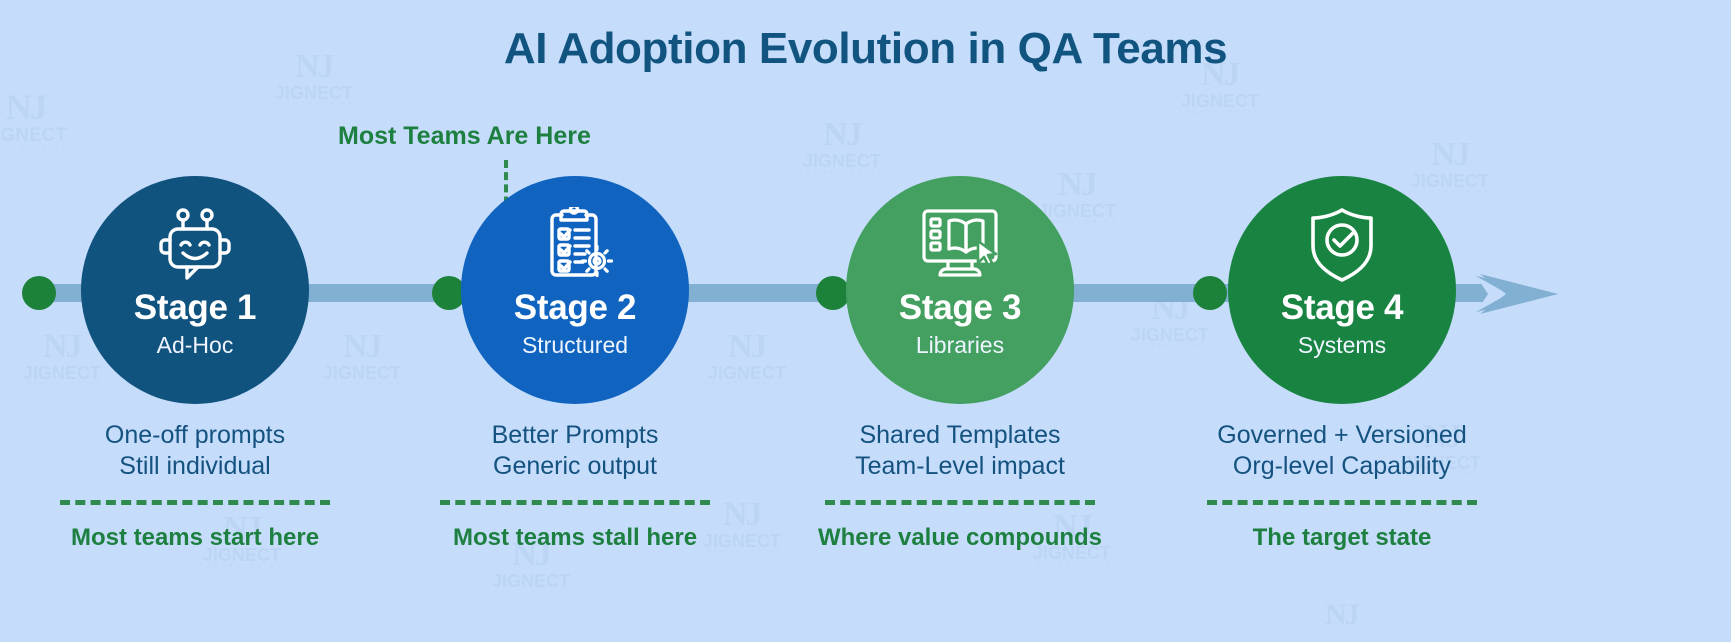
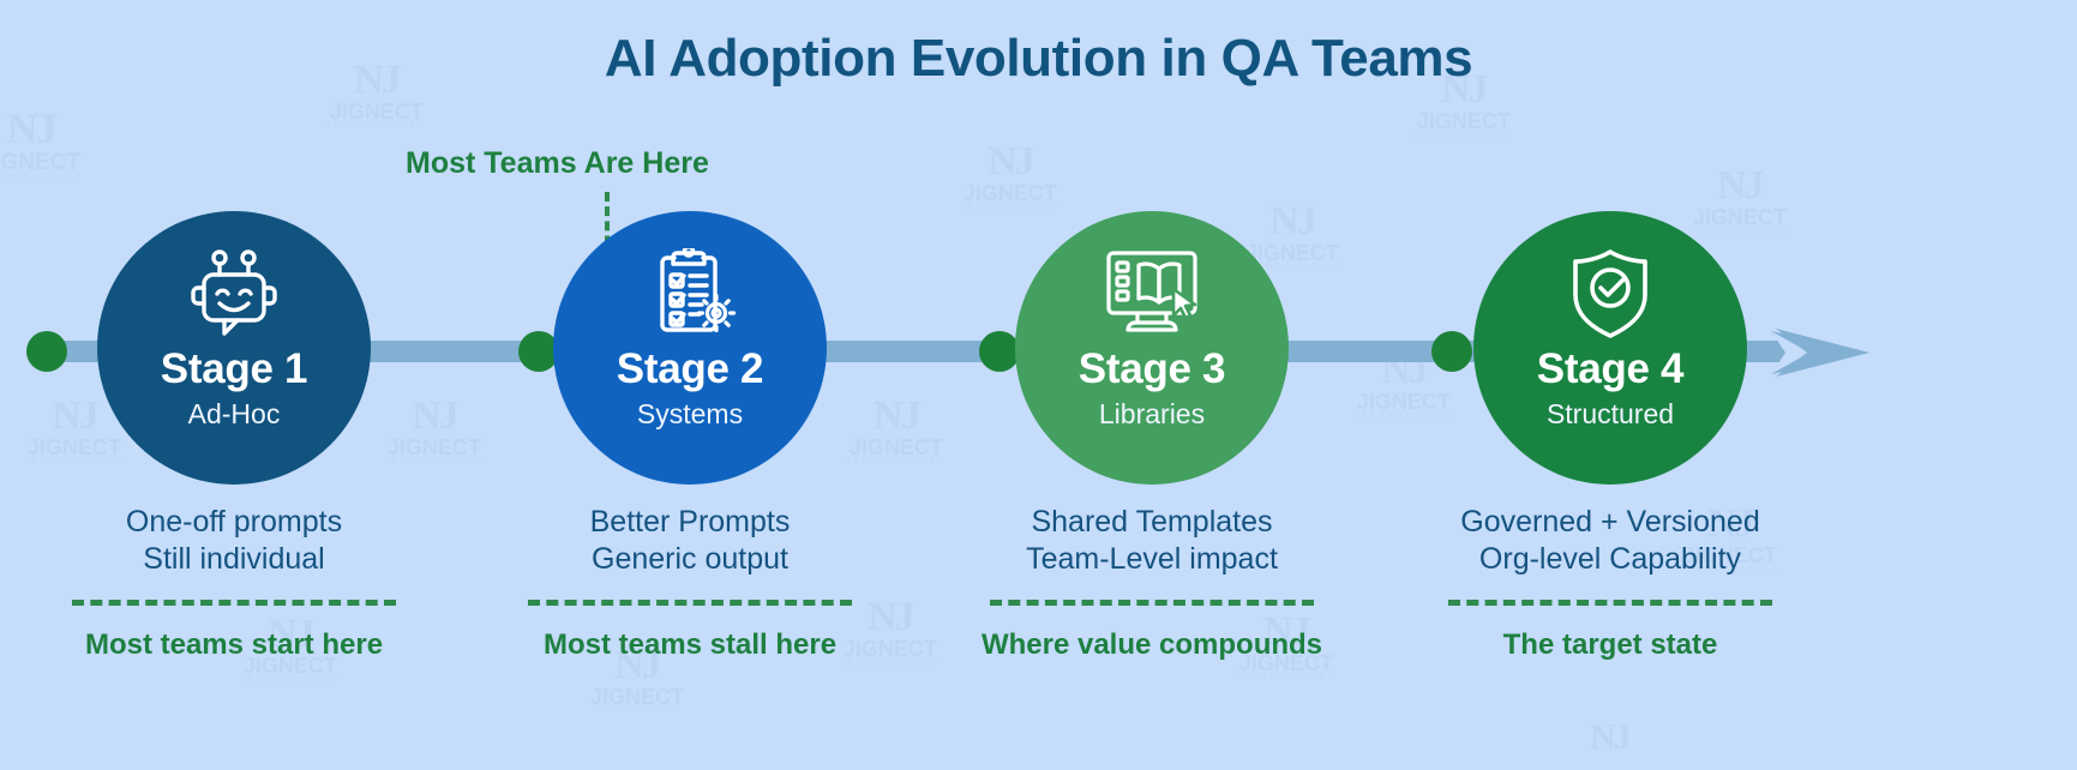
  IGNECT
  NJ
  NJ
  NJ
  JIGNECT
  NJ
  NJ
  NJ
  JIGNECT
  AI Adoption Evolution in QA Teams
  Most Teams Are Here
  Stage 1
  Ad-Hoc
  One-off prompts
  Still individual
  Most teams start here
  Stage 2
- Structured
+ Systems
  Better Prompts
  Generic output
  Most teams stall here
  Stage 3
  Libraries
  Shared Templates
  Team-Level impact
  Where value compounds
  Stage 4
- Systems
+ Structured
  Governed + Versioned
  Org-level Capability
  The target state
